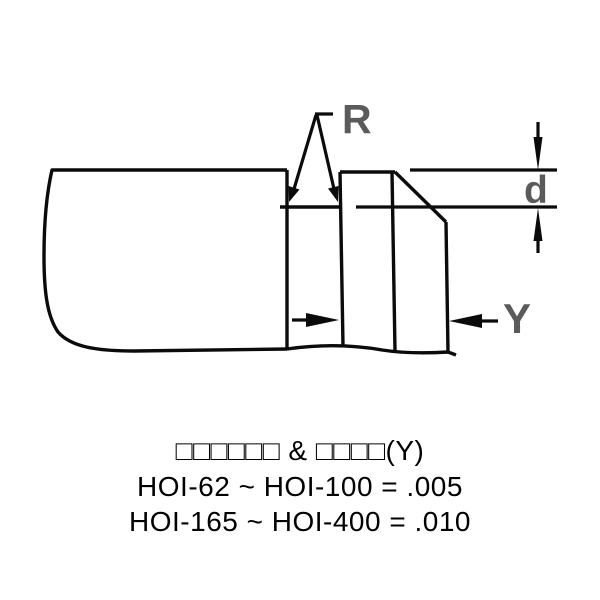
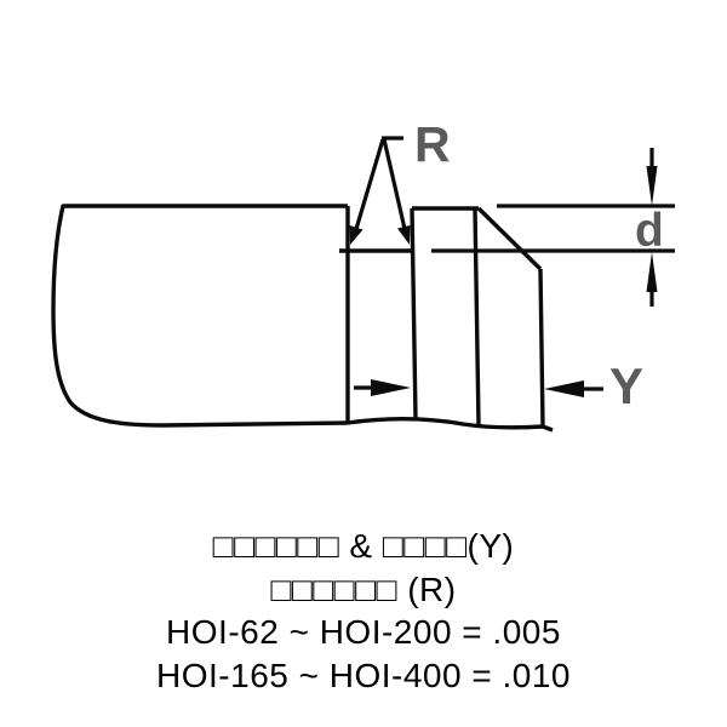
  R
  d
  Y
  □□□□□□ & □□□□(Y)
+ □□□□□□ (R)
- HOI-62 ~ HOI-100 = .005
+ HOI-62 ~ HOI-200 = .005
  HOI-165 ~ HOI-400 = .010
